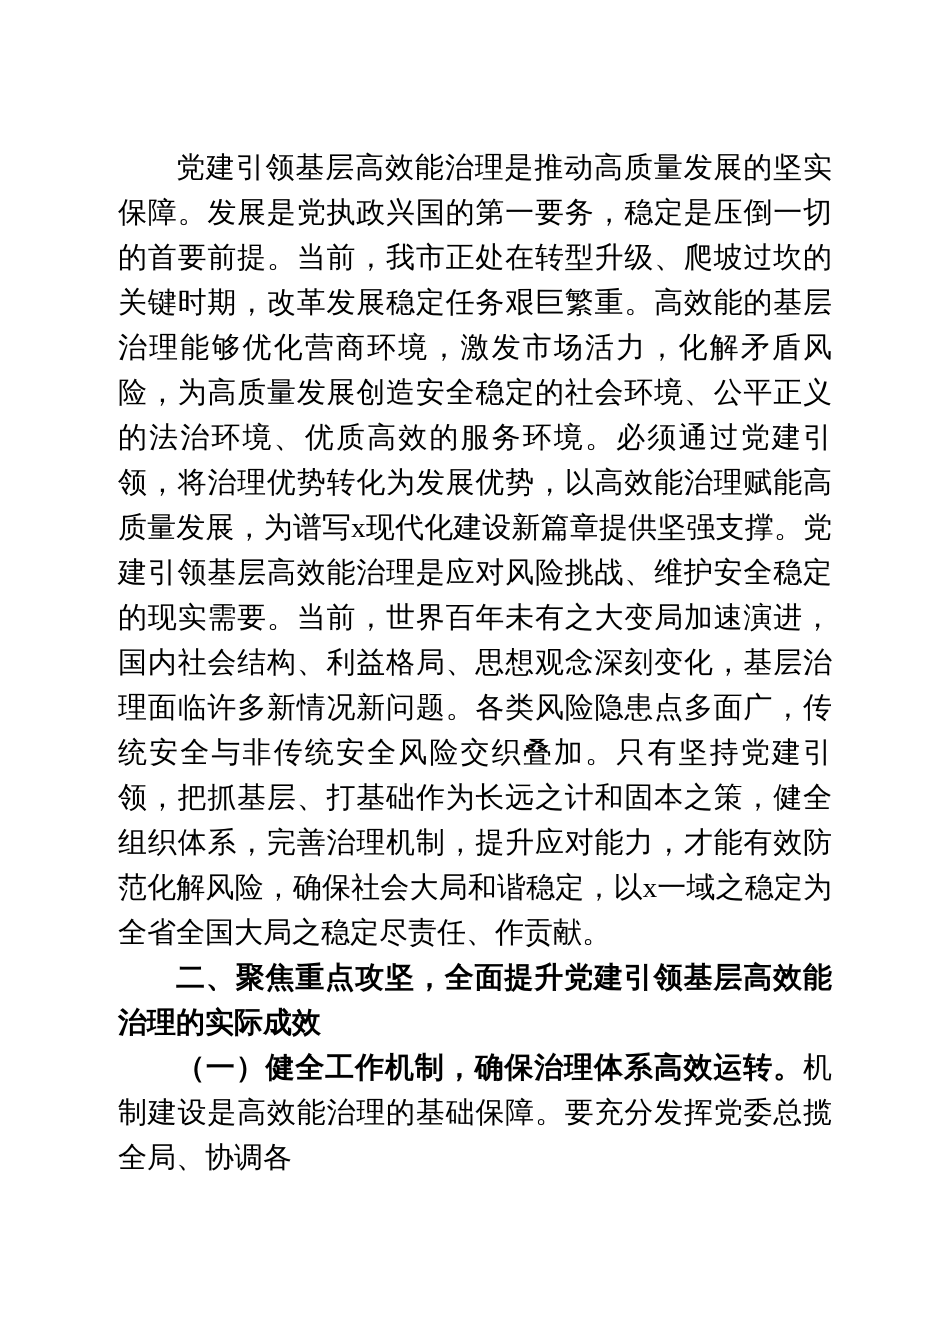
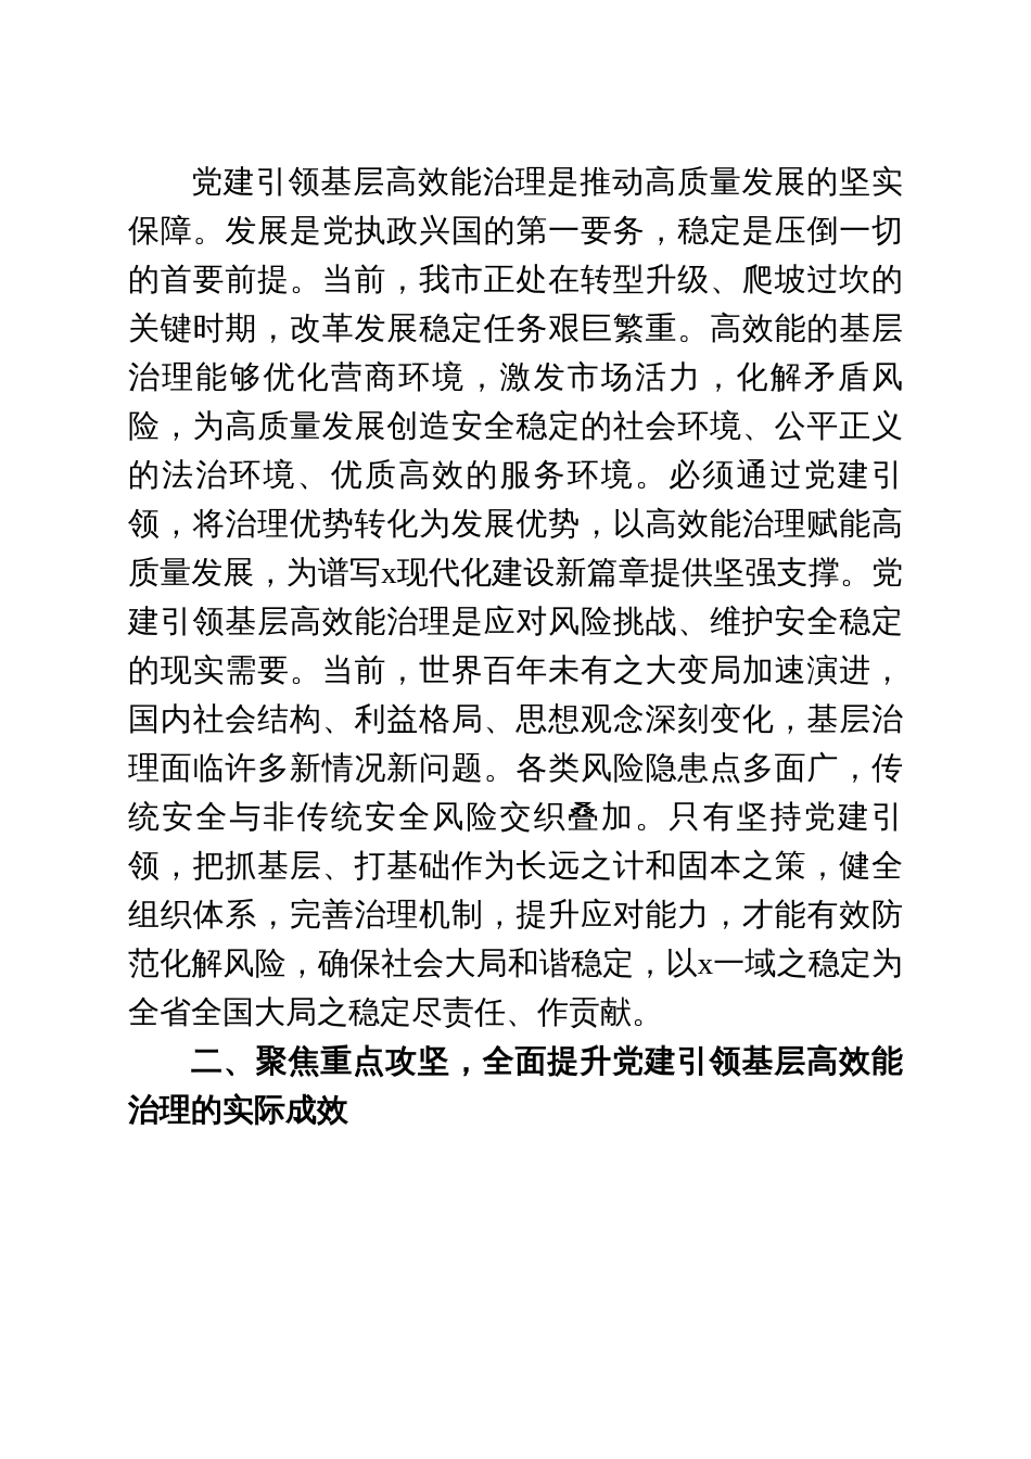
  党建引领基层高效能治理是推动高质量发展的坚实保障。发展是党执政兴国的第一要务，稳定是压倒一切的首要前提。当前，我市正处在转型升级、爬坡过坎的关键时期，改革发展稳定任务艰巨繁重。高效能的基层治理能够优化营商环境，激发市场活力，化解矛盾风险，为高质量发展创造安全稳定的社会环境、公平正义的法治环境、优质高效的服务环境。必须通过党建引领，将治理优势转化为发展优势，以高效能治理赋能高质量发展，为谱写x现代化建设新篇章提供坚强支撑。党建引领基层高效能治理是应对风险挑战、维护安全稳定的现实需要。当前，世界百年未有之大变局加速演进，国内社会结构、利益格局、思想观念深刻变化，基层治理面临许多新情况新问题。各类风险隐患点多面广，传统安全与非传统安全风险交织叠加。只有坚持党建引领，把抓基层、打基础作为长远之计和固本之策，健全组织体系，完善治理机制，提升应对能力，才能有效防范化解风险，确保社会大局和谐稳定，以x一域之稳定为全省全国大局之稳定尽责任、作贡献。
  二、聚焦重点攻坚，全面提升党建引领基层高效能治理的实际成效
- （一）健全工作机制，确保治理体系高效运转。机制建设是高效能治理的基础保障。要充分发挥党委总揽全局、协调各
